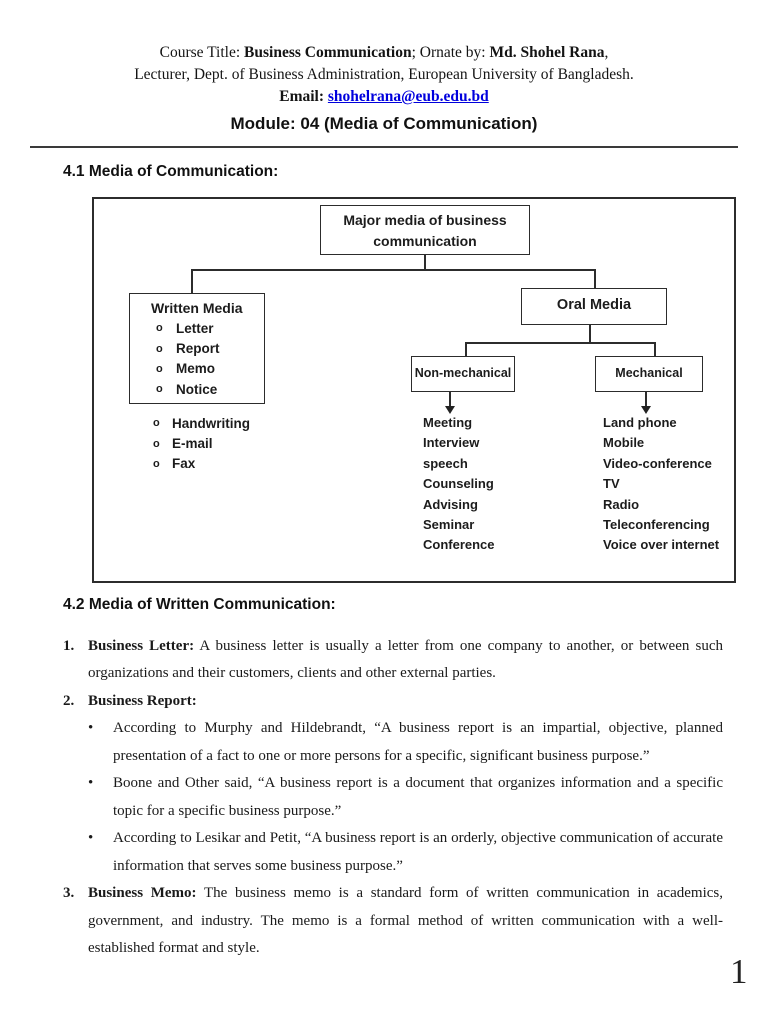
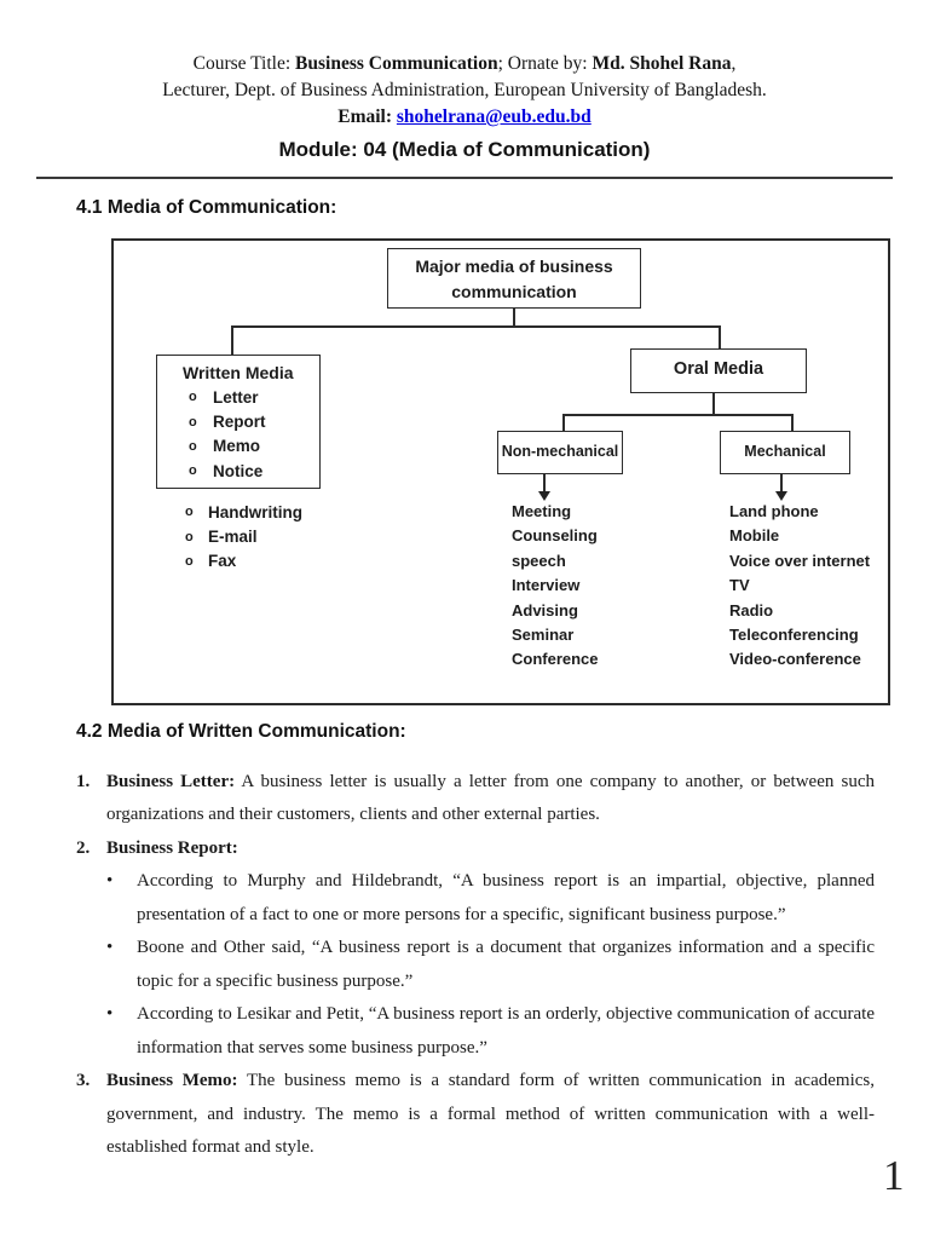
  Course Title: Business Communication; Ornate by: Md. Shohel Rana,
  Lecturer, Dept. of Business Administration, European University of Bangladesh.
  Email: shohelrana@eub.edu.bd
  Module: 04 (Media of Communication)
  4.1 Media of Communication:
  Major media of business
  communication
  Written Media
  o
  Letter
  o
  Report
  o
  Memo
  o
  Notice
  o
  Handwriting
  o
  E-mail
  o
  Fax
  Oral Media
  Non-mechanical
  Mechanical
  Meeting
- Interview
+ Counseling
  speech
- Counseling
+ Interview
  Advising
  Seminar
  Conference
  Land phone
  Mobile
- Video-conference
+ Voice over internet
  TV
  Radio
  Teleconferencing
- Voice over internet
+ Video-conference
  4.2 Media of Written Communication:
  1.
  Business Letter: A business letter is usually a letter from one company to another, or between such organizations and their customers, clients and other external parties.
  2.
  Business Report:
  •
  According to Murphy and Hildebrandt, “A business report is an impartial, objective, planned presentation of a fact to one or more persons for a specific, significant business purpose.”
  •
  Boone and Other said, “A business report is a document that organizes information and a specific topic for a specific business purpose.”
  •
  According to Lesikar and Petit, “A business report is an orderly, objective communication of accurate information that serves some business purpose.”
  3.
  Business Memo: The business memo is a standard form of written communication in academics, government, and industry. The memo is a formal method of written communication with a well-established format and style.
  1
